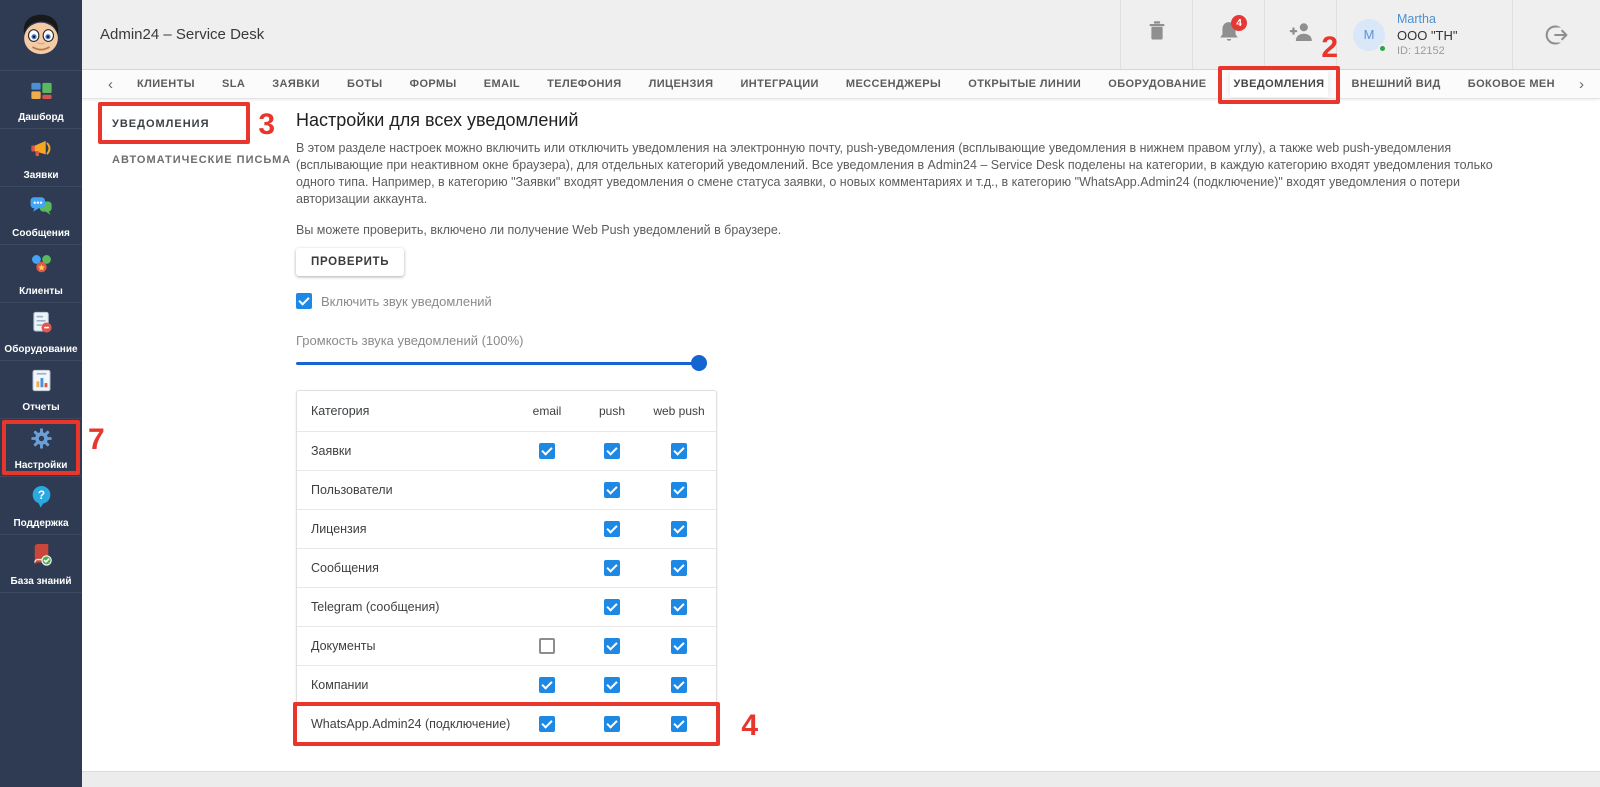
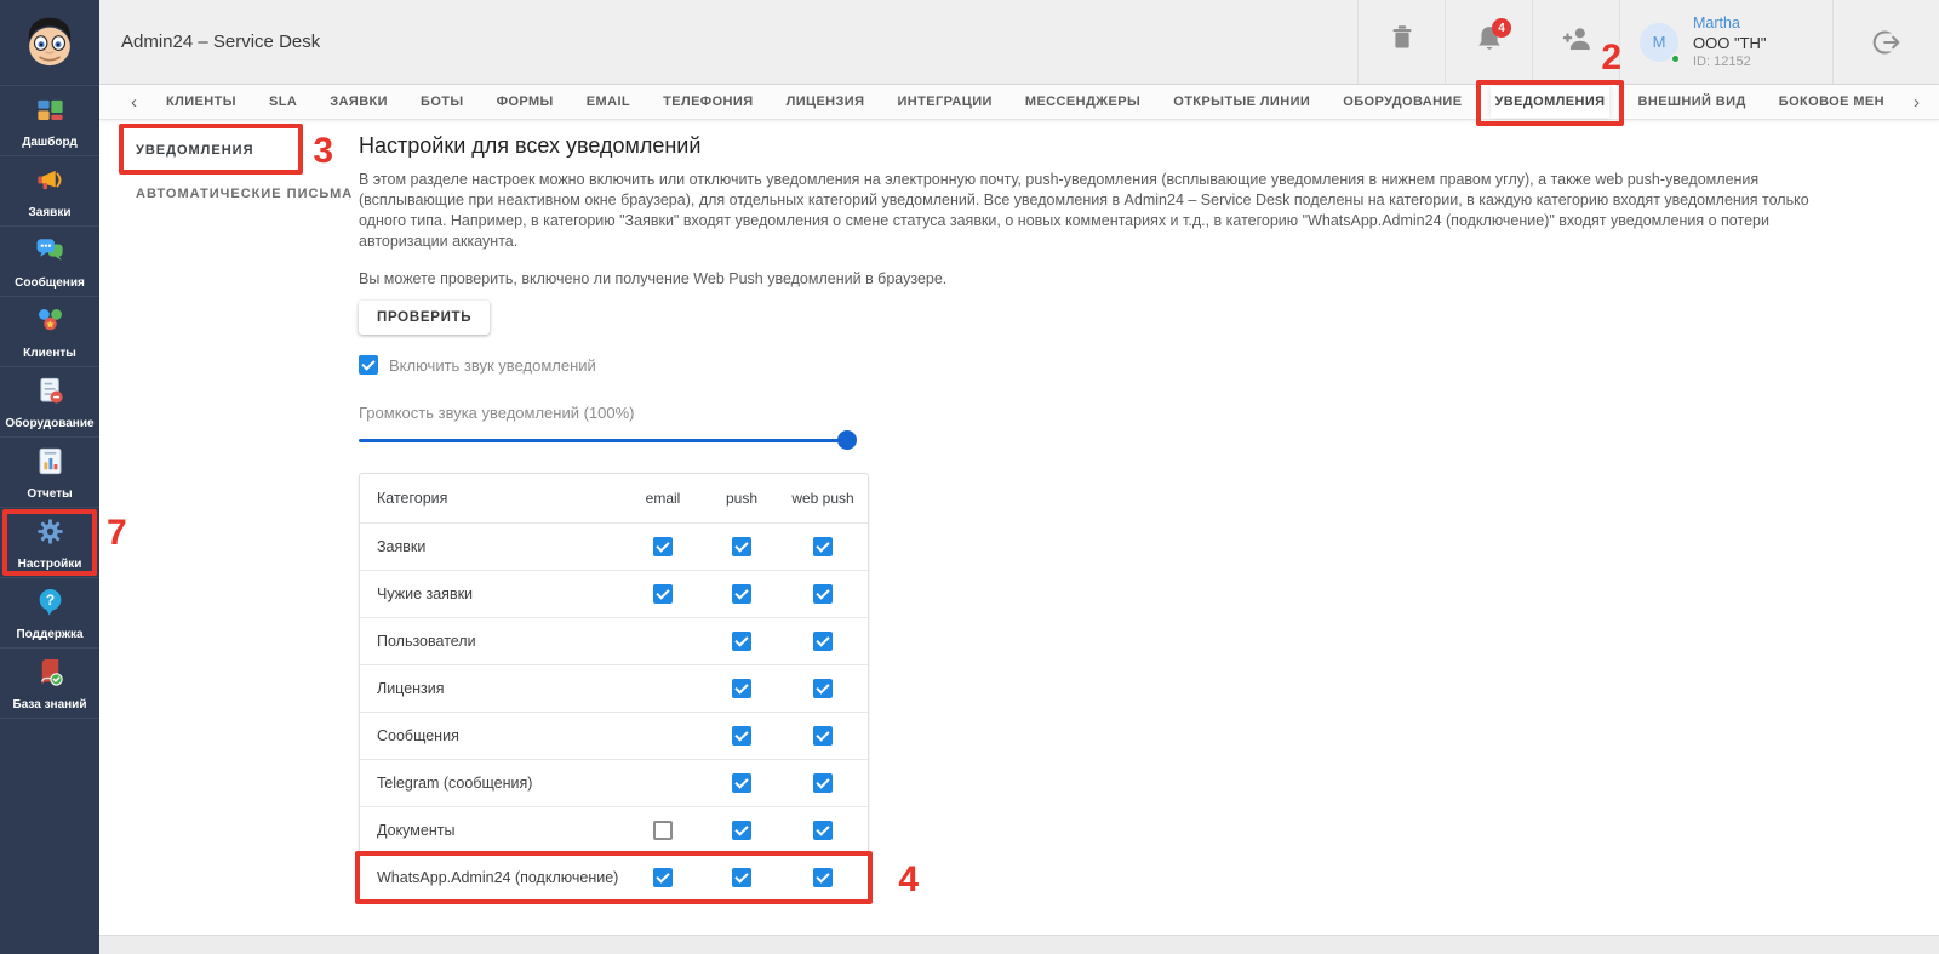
  Дашборд
  Заявки
  Сообщения
  Клиенты
  Оборудование
  Отчеты
  Настройки
  7
  ?
  Поддержка
  База знаний
  Admin24 – Service Desk
  4
  M
  Martha
  ООО "ТН"
  ID: 12152
  ‹
  КЛИЕНТЫ
  SLA
  ЗАЯВКИ
  БОТЫ
  ФОРМЫ
  EMAIL
  ТЕЛЕФОНИЯ
  ЛИЦЕНЗИЯ
  ИНТЕГРАЦИИ
  МЕССЕНДЖЕРЫ
  ОТКРЫТЫЕ ЛИНИИ
  ОБОРУДОВАНИЕ
  УВЕДОМЛЕНИЯ
  2
  ВНЕШНИЙ ВИД
  БОКОВОЕ МЕН
  ›
  УВЕДОМЛЕНИЯ
  3
  АВТОМАТИЧЕСКИЕ ПИСЬМА
  Настройки для всех уведомлений
  В этом разделе настроек можно включить или отключить уведомления на электронную почту, push-уведомления (всплывающие уведомления в нижнем правом углу), а также web push-уведомления (всплывающие при неактивном окне браузера), для отдельных категорий уведомлений. Все уведомления в Admin24 – Service Desk поделены на категории, в каждую категорию входят уведомления только одного типа. Например, в категорию "Заявки" входят уведомления о смене статуса заявки, о новых комментариях и т.д., в категорию "WhatsApp.Admin24 (подключение)" входят уведомления о потери авторизации аккаунта.
  Вы можете проверить, включено ли получение Web Push уведомлений в браузере.
  ПРОВЕРИТЬ
  Включить звук уведомлений
  Громкость звука уведомлений (100%)
  Категория
  email
  push
  web push
  Заявки
+ Чужие заявки
  Пользователи
  Лицензия
  Сообщения
  Telegram (сообщения)
  Документы
- Компании
  WhatsApp.Admin24 (подключение)
  4
